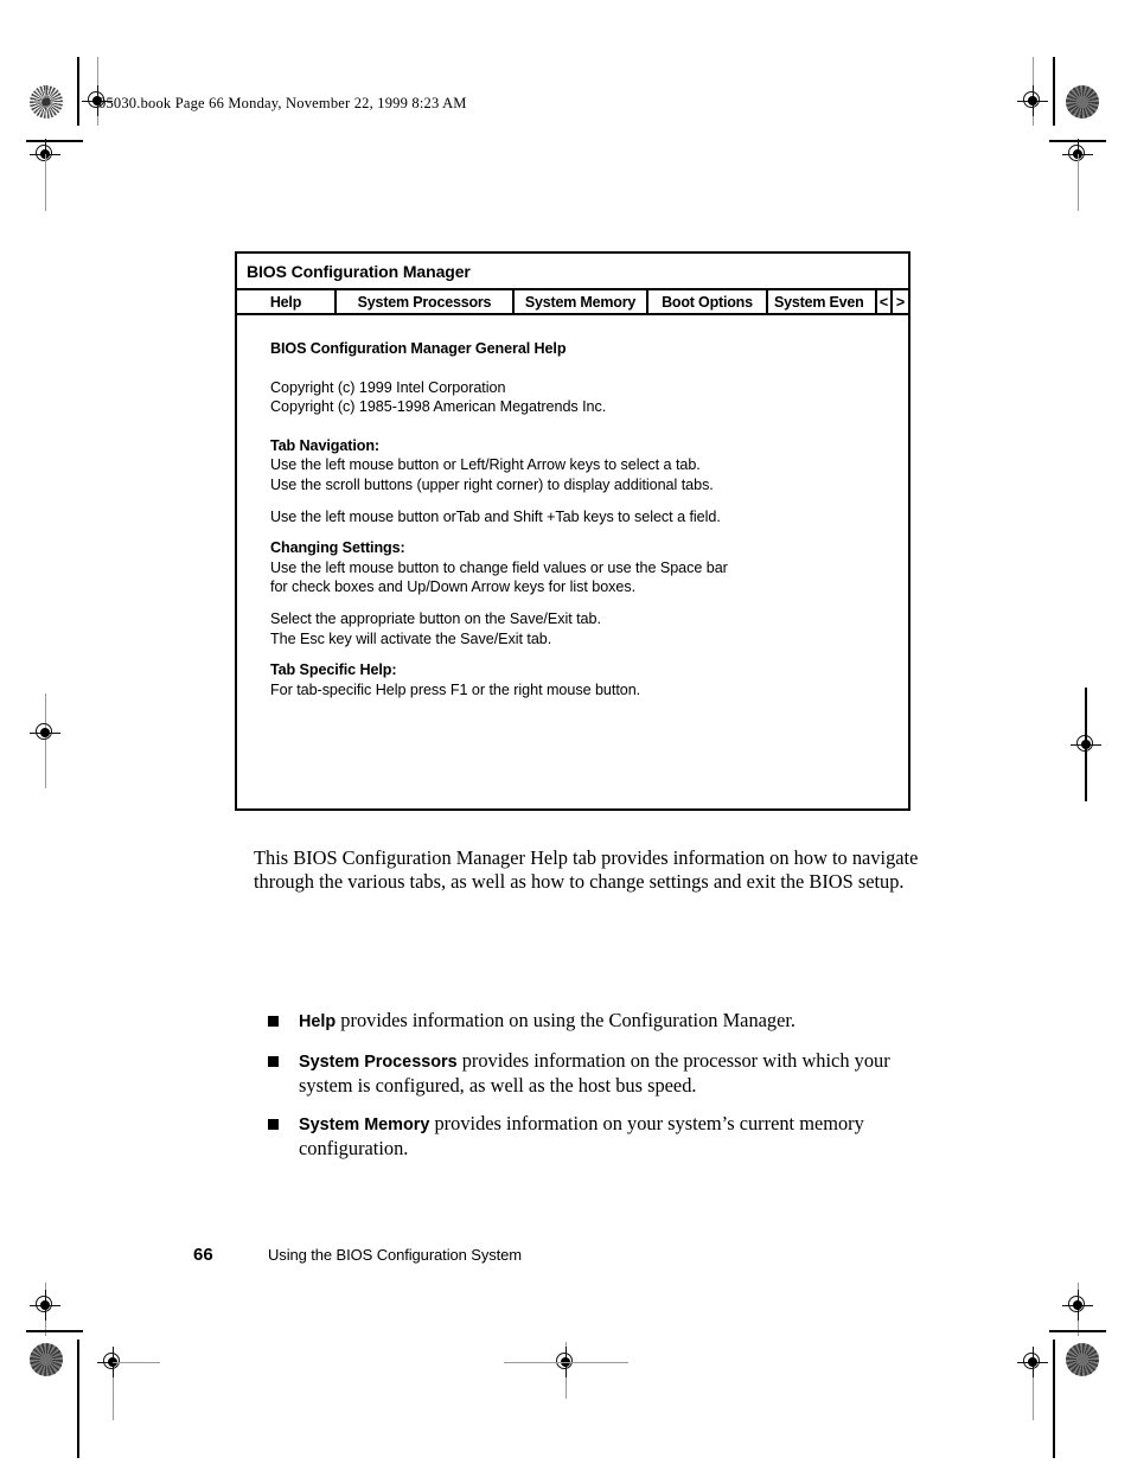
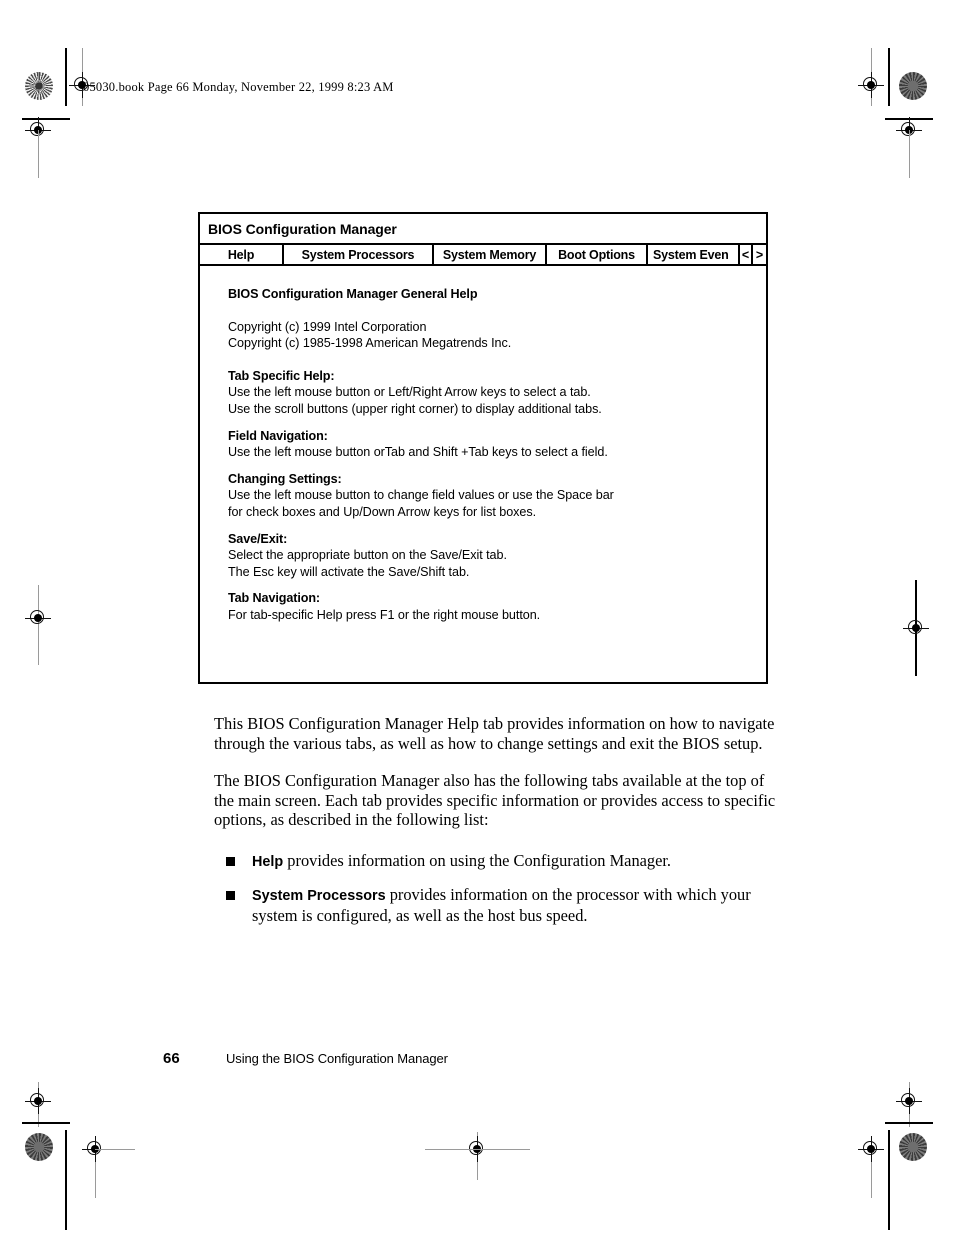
  05030.book Page 66 Monday, November 22, 1999 8:23 AM
  BIOS Configuration Manager
  Help
  System Processors
  System Memory
  Boot Options
  System Even
  <
  >
  BIOS Configuration Manager General Help
  Copyright (c) 1999 Intel Corporation
  Copyright (c) 1985-1998 American Megatrends Inc.
- Tab Navigation:
+ Tab Specific Help:
  Use the left mouse button or Left/Right Arrow keys to select a tab.
  Use the scroll buttons (upper right corner) to display additional tabs.
+ Field Navigation:
  Use the left mouse button orTab and Shift +Tab keys to select a field.
  Changing Settings:
  Use the left mouse button to change field values or use the Space bar
  for check boxes and Up/Down Arrow keys for list boxes.
+ Save/Exit:
  Select the appropriate button on the Save/Exit tab.
- The Esc key will activate the Save/Exit tab.
+ The Esc key will activate the Save/Shift tab.
- Tab Specific Help:
+ Tab Navigation:
  For tab-specific Help press F1 or the right mouse button.
  This BIOS Configuration Manager Help tab provides information on how to navigate through the various tabs, as well as how to change settings and exit the BIOS setup.
+ The BIOS Configuration Manager also has the following tabs available at the top of the main screen. Each tab provides specific information or provides access to specific options, as described in the following list:
  Help provides information on using the Configuration Manager.
  System Processors provides information on the processor with which your system is configured, as well as the host bus speed.
- System Memory provides information on your system’s current memory configuration.
  66
- Using the BIOS Configuration System
+ Using the BIOS Configuration Manager
